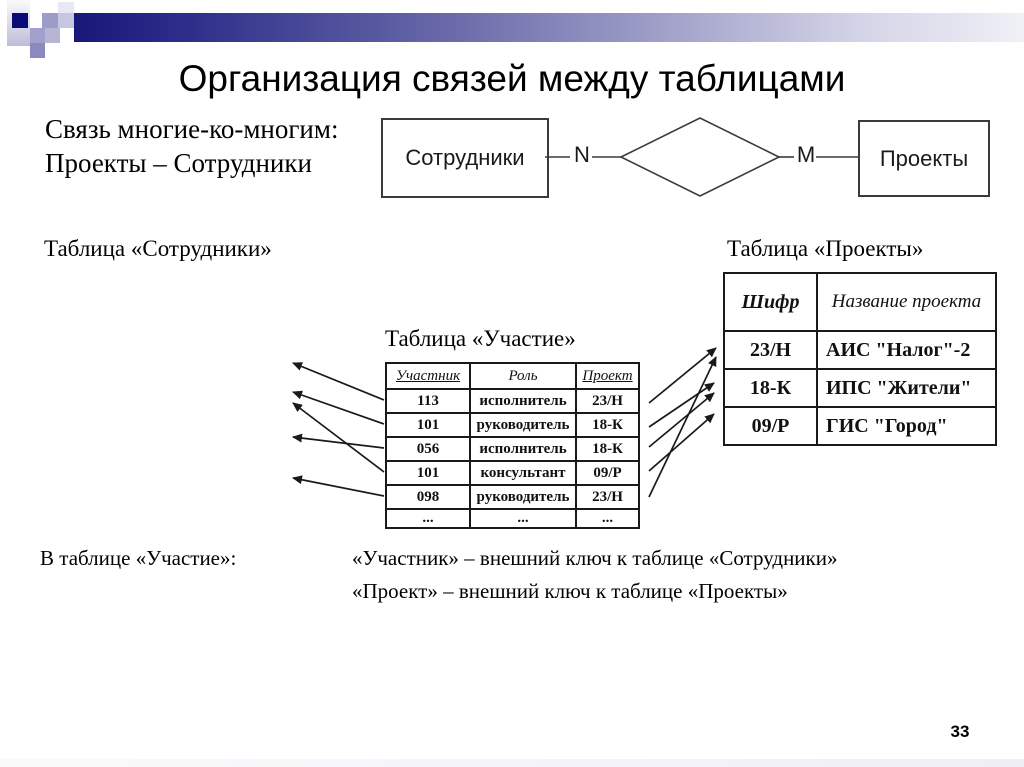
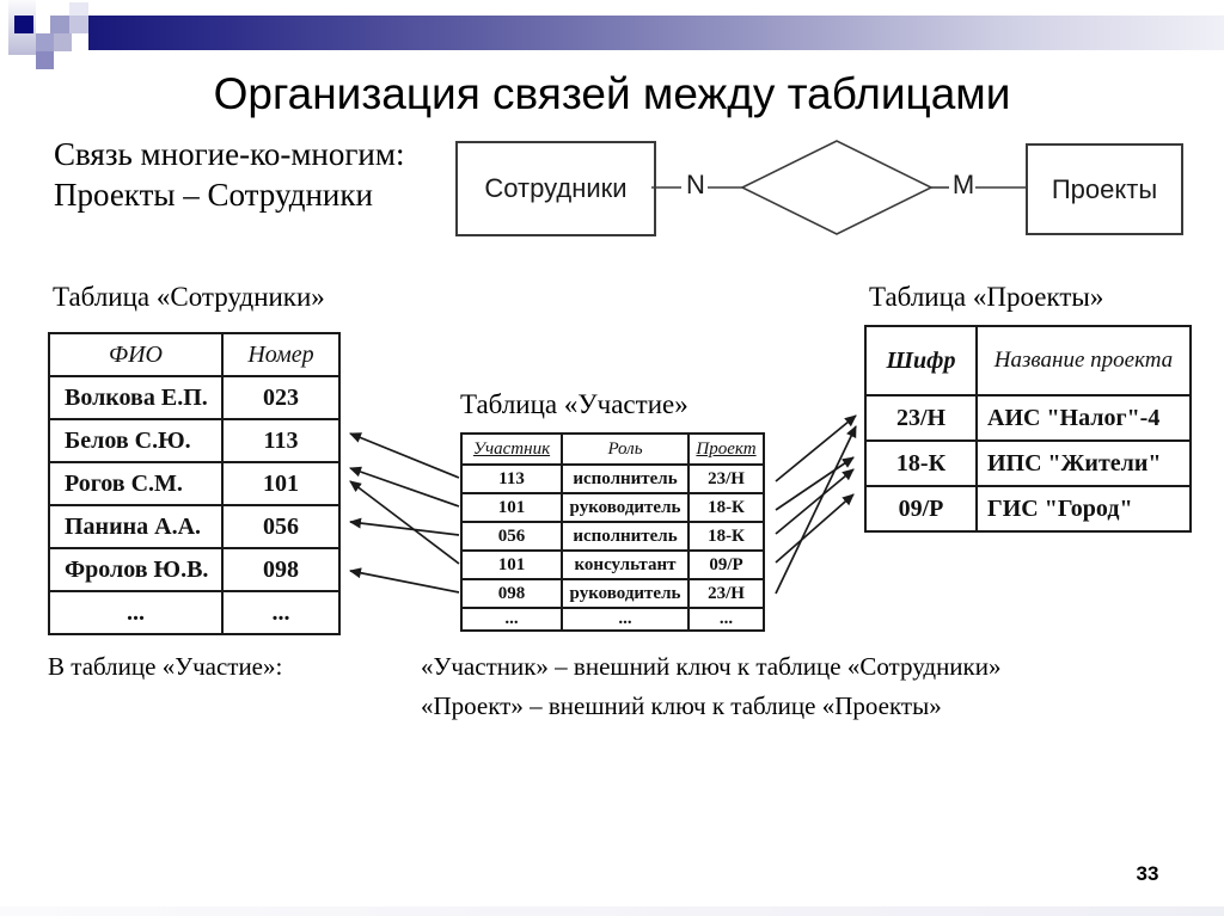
  Организация связей между таблицами
  Связь многие-ко-многим:
  Проекты – Сотрудники
  Сотрудники
  N
  M
  Проекты
  Таблица «Сотрудники»
  Таблица «Участие»
  Таблица «Проекты»
+ ФИО	Номер
+ Волкова Е.П.	023
+ Белов С.Ю.	113
+ Рогов С.М.	101
+ Панина А.А.	056
+ Фролов Ю.В.	098
+ ...	...
  Участник	Роль	Проект
  113	исполнитель	23/Н
  101	руководитель	18-К
  056	исполнитель	18-К
  101	консультант	09/Р
  098	руководитель	23/Н
  ...	...	...
  Шифр	Название проекта
- 23/Н	АИС "Налог"-2
+ 23/Н	АИС "Налог"-4
  18-К	ИПС "Жители"
  09/Р	ГИС "Город"
  В таблице «Участие»:
  «Участник» – внешний ключ к таблице «Сотрудники»
  «Проект» – внешний ключ к таблице «Проекты»
  33
